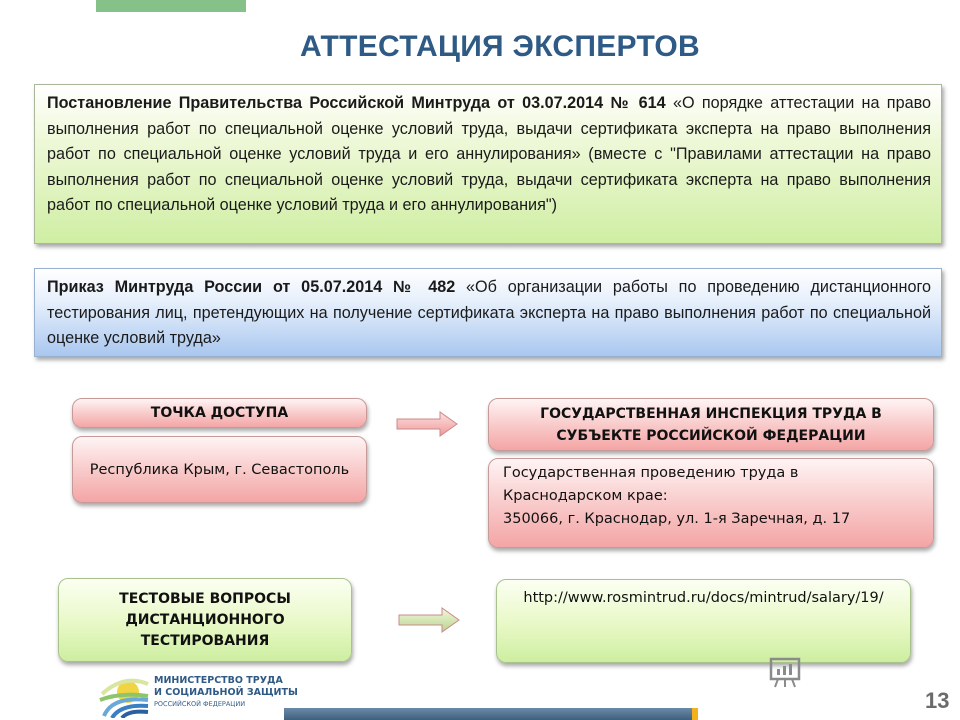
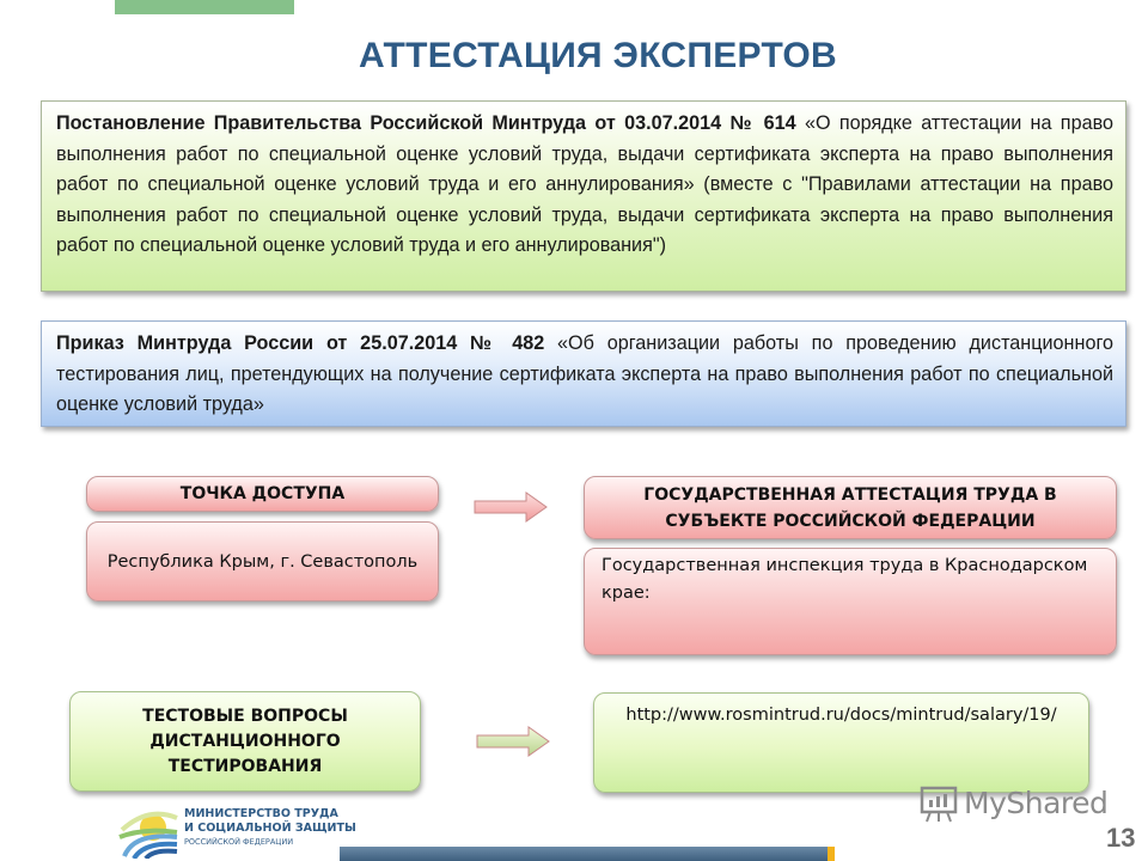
  АТТЕСТАЦИЯ ЭКСПЕРТОВ
  Постановление Правительства Российской Минтруда от 03.07.2014 № 614 «О порядке аттестации на право выполнения работ по специальной оценке условий труда, выдачи сертификата эксперта на право выполнения работ по специальной оценке условий труда и его аннулирования» (вместе с "Правилами аттестации на право выполнения работ по специальной оценке условий труда, выдачи сертификата эксперта на право выполнения работ по специальной оценке условий труда и его аннулирования")
- Приказ Минтруда России от 05.07.2014 № 482 «Об организации работы по проведению дистанционного тестирования лиц, претендующих на получение сертификата эксперта на право выполнения работ по специальной оценке условий труда»
+ Приказ Минтруда России от 25.07.2014 № 482 «Об организации работы по проведению дистанционного тестирования лиц, претендующих на получение сертификата эксперта на право выполнения работ по специальной оценке условий труда»
  ТОЧКА ДОСТУПА
  Республика Крым, г. Севастополь
- ГОСУДАРСТВЕННАЯ ИНСПЕКЦИЯ ТРУДА В СУБЪЕКТЕ РОССИЙСКОЙ ФЕДЕРАЦИИ
+ ГОСУДАРСТВЕННАЯ АТТЕСТАЦИЯ ТРУДА В СУБЪЕКТЕ РОССИЙСКОЙ ФЕДЕРАЦИИ
- Государственная проведению труда в Краснодарском крае:
+ Государственная инспекция труда в Краснодарском крае:
- 350066, г. Краснодар, ул. 1-я Заречная, д. 17
  ТЕСТОВЫЕ ВОПРОСЫ ДИСТАНЦИОННОГО ТЕСТИРОВАНИЯ
  http://www.rosmintrud.ru/docs/mintrud/salary/19/
  МИНИСТЕРСТВО ТРУДА
  И СОЦИАЛЬНОЙ ЗАЩИТЫ
  РОССИЙСКОЙ ФЕДЕРАЦИИ
+ MyShared
  13
